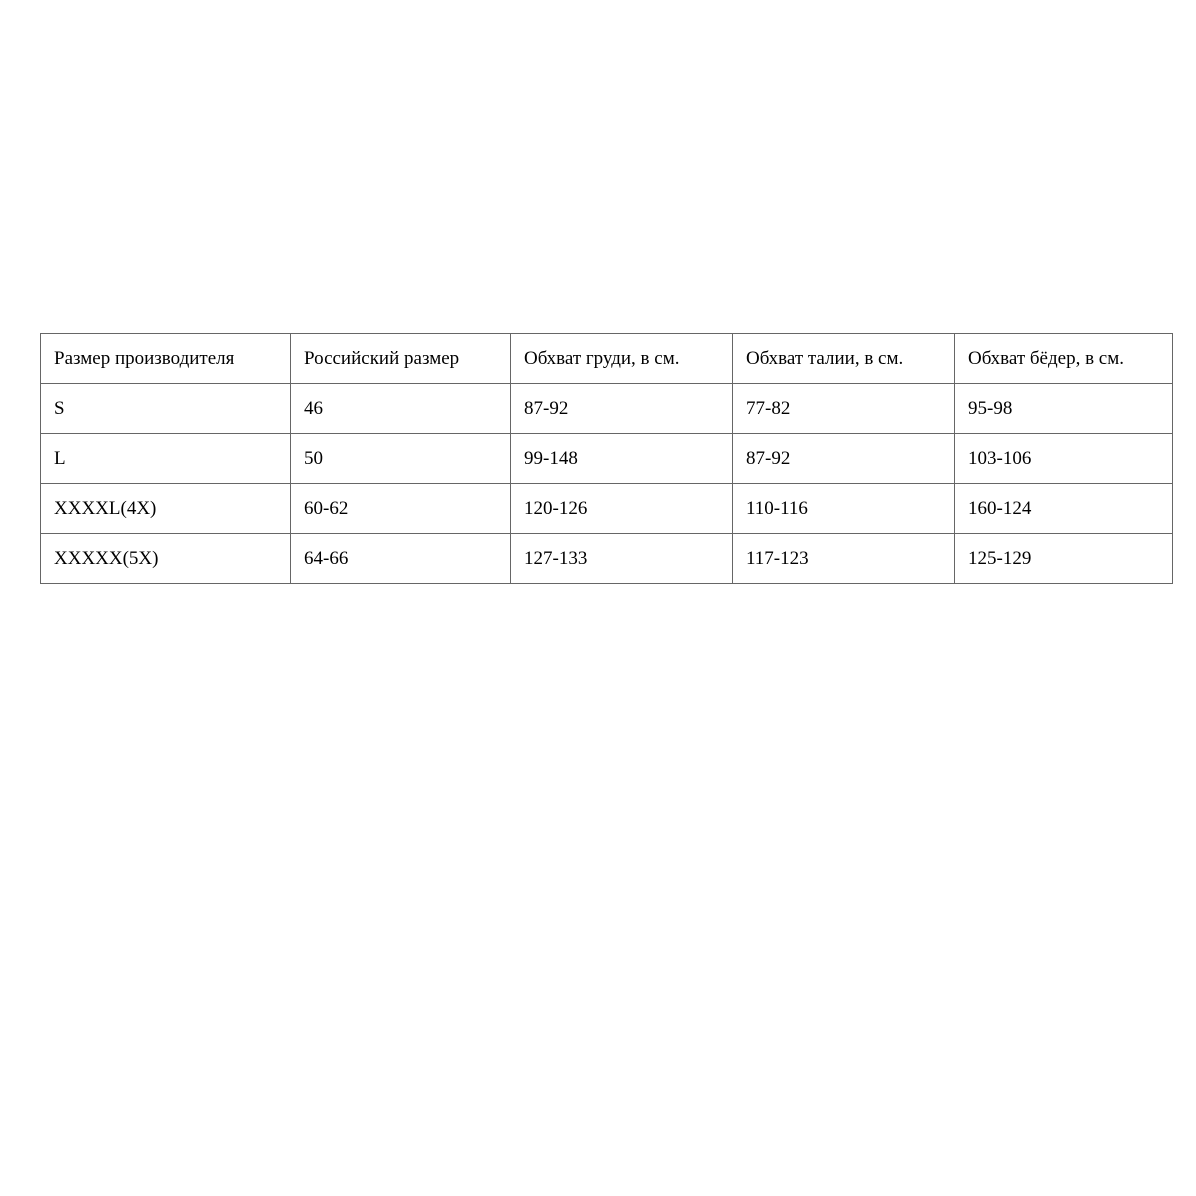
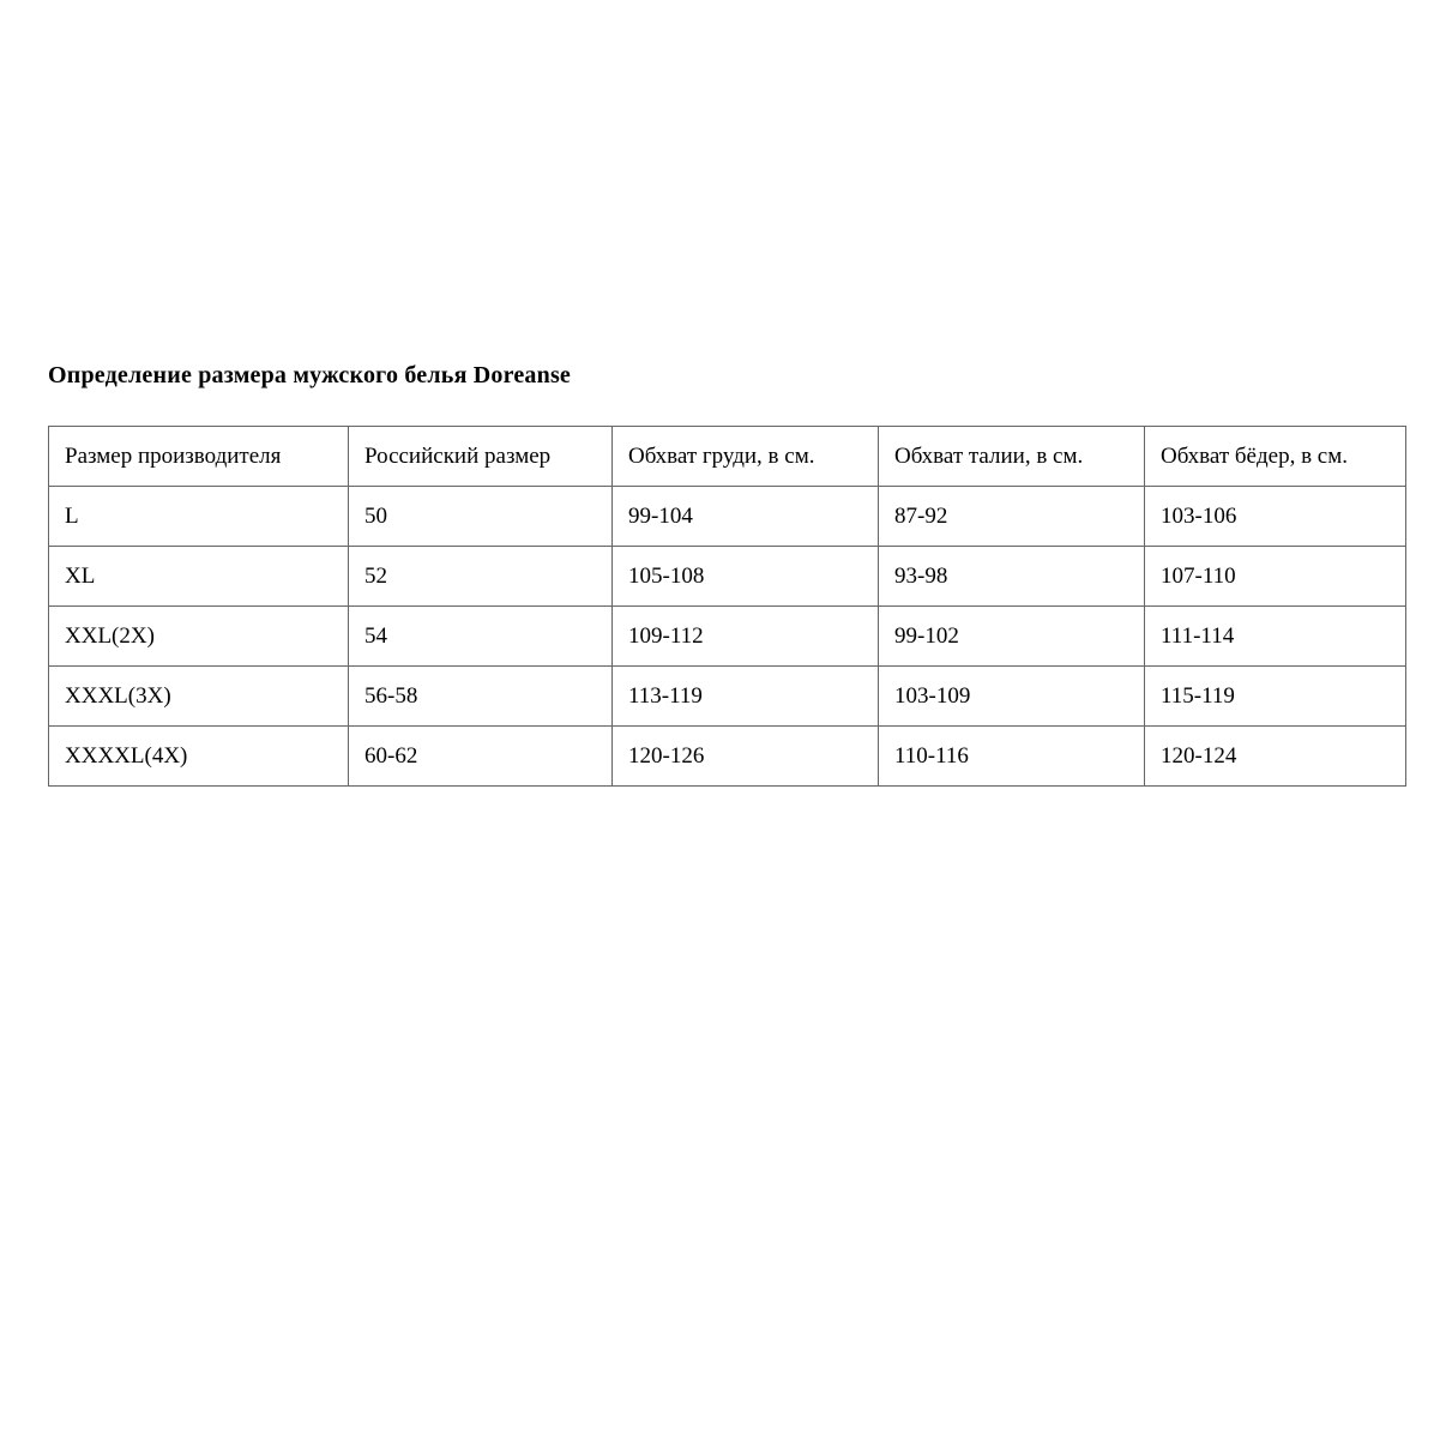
+ Определение размера мужского белья Doreanse
  Размер производителя	Российский размер	Обхват груди, в см.	Обхват талии, в см.	Обхват бёдер, в см.
- S	46	87-92	77-82	95-98
- L	50	99-148	87-92	103-106
+ L	50	99-104	87-92	103-106
+ XL	52	105-108	93-98	107-110
+ XXL(2X)	54	109-112	99-102	111-114
+ XXXL(3X)	56-58	113-119	103-109	115-119
- XXXXL(4X)	60-62	120-126	110-116	160-124
+ XXXXL(4X)	60-62	120-126	110-116	120-124
- XXXXX(5X)	64-66	127-133	117-123	125-129
